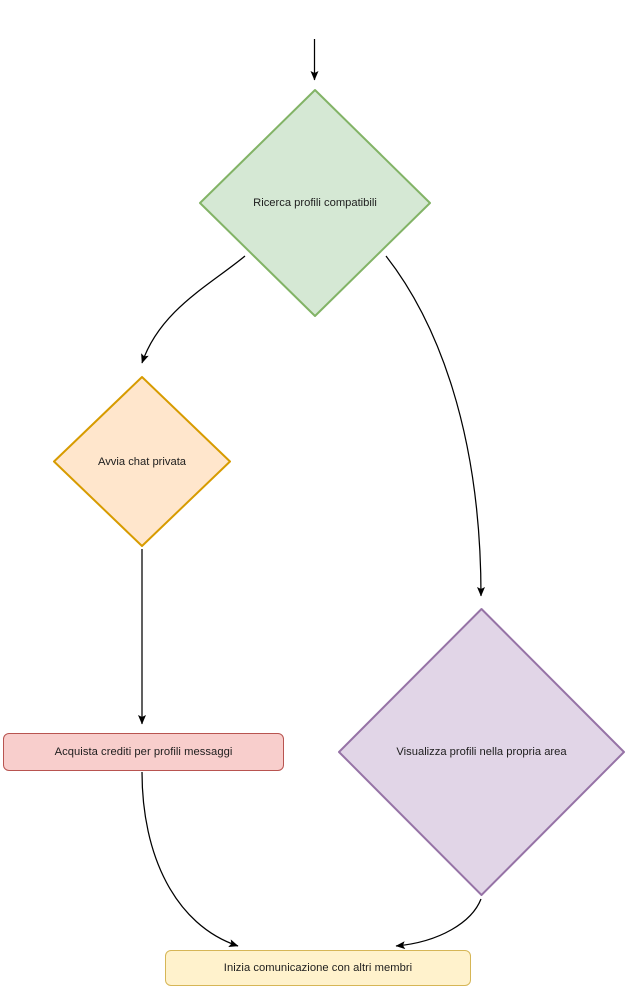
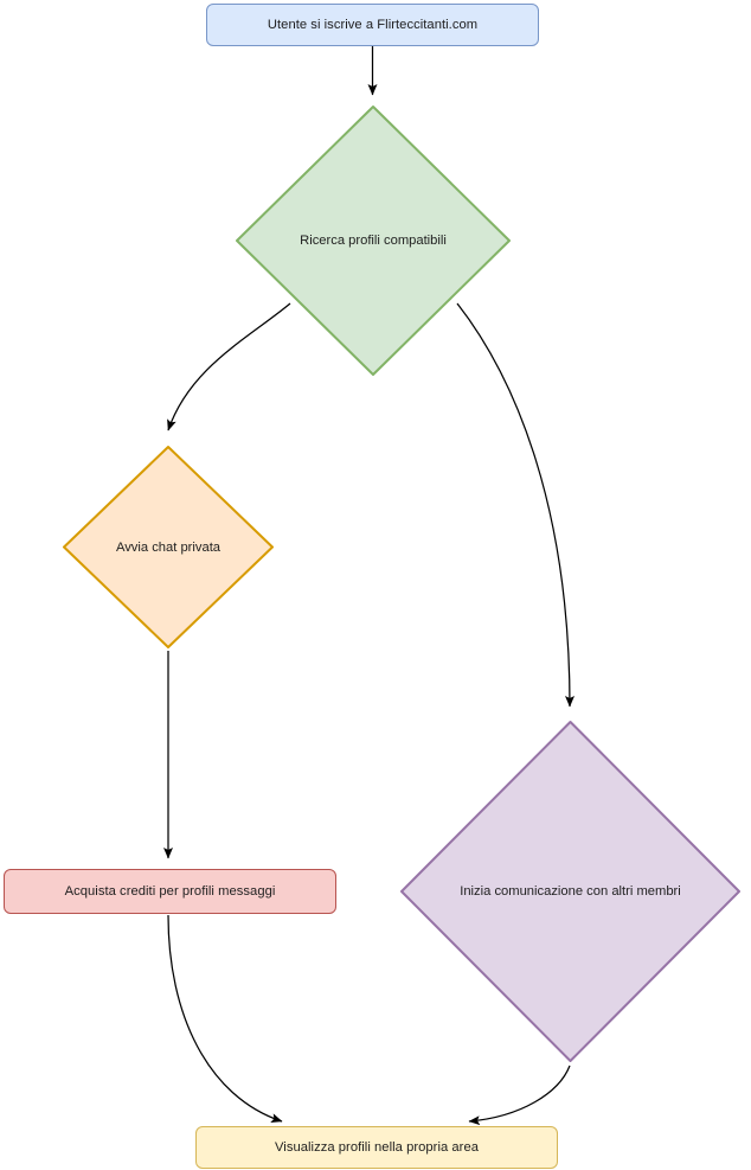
+ Utente si iscrive a Flirteccitanti.com
  Ricerca profili compatibili
  Avvia chat privata
- Visualizza profili nella propria area
+ Inizia comunicazione con altri membri
  Acquista crediti per profili messaggi
- Inizia comunicazione con altri membri
+ Visualizza profili nella propria area
